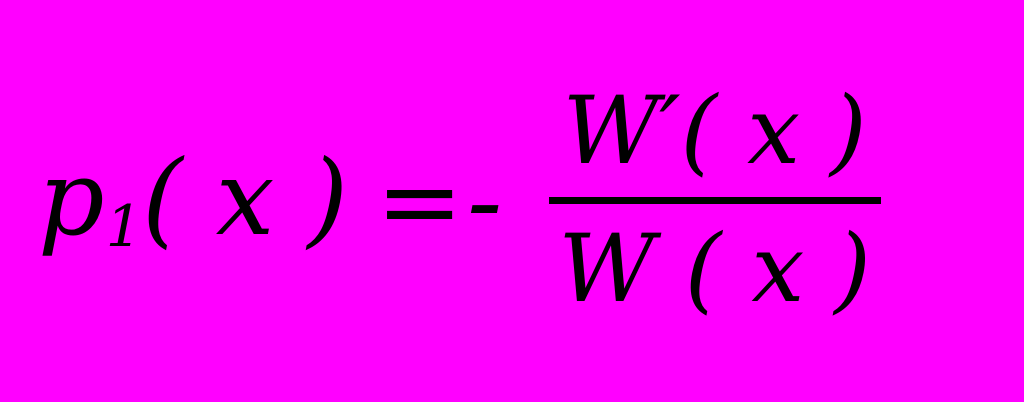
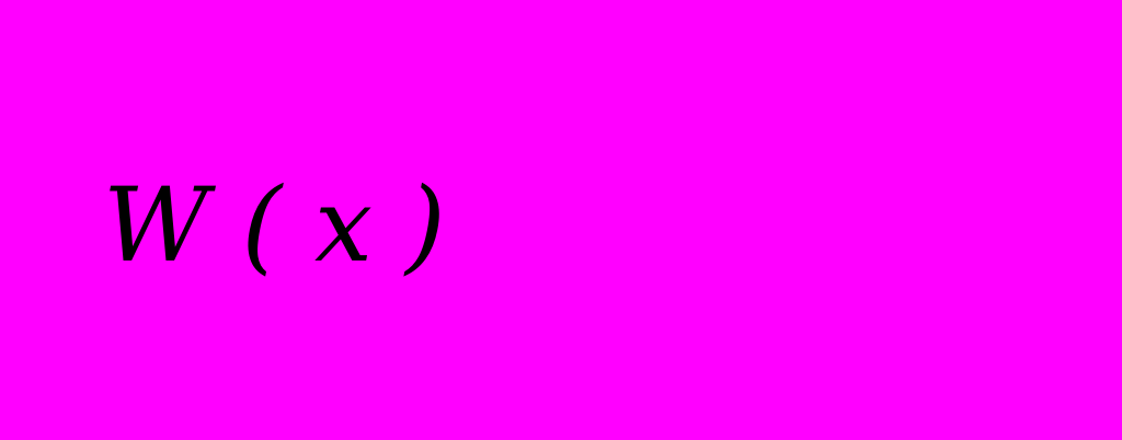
- p1( x )
- =
- -
- W′( x )
  W ( x )
